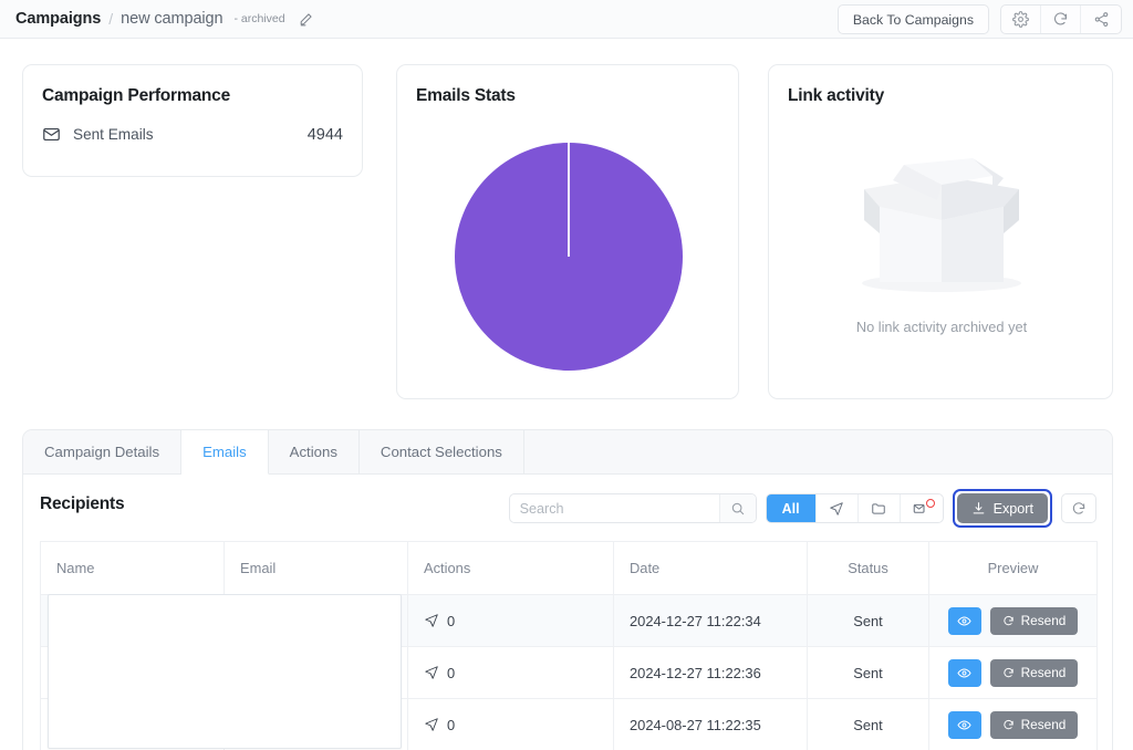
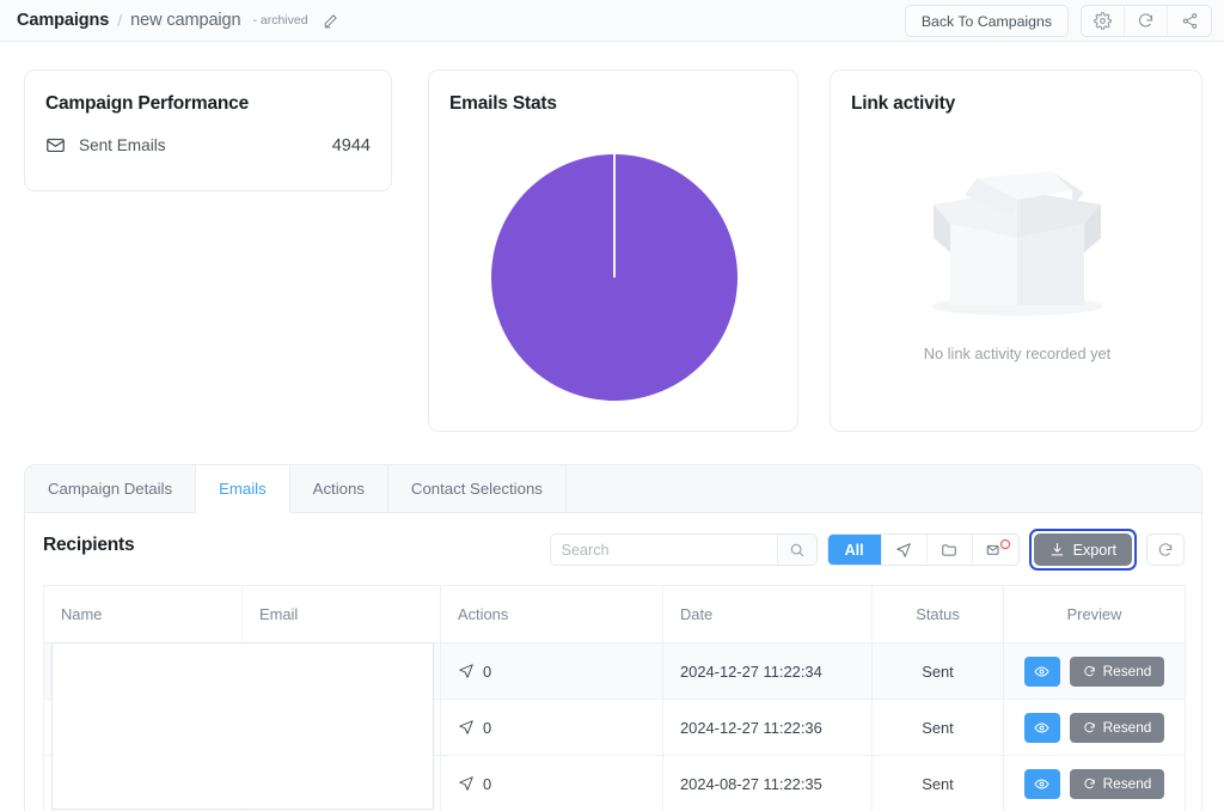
  Campaigns
  /
  new campaign
  - archived
  Back To Campaigns
  Campaign Performance
  Sent Emails
  4944
  Emails Stats
  Link activity
- No link activity archived yet
+ No link activity recorded yet
  Campaign Details
  Emails
  Actions
  Contact Selections
  Recipients
  Search
  All
  Export
  Name	Email	Actions	Date	Status	Preview
  		0	2024-12-27 11:22:34	Sent	Resend
  		0	2024-12-27 11:22:36	Sent	Resend
  		0	2024-08-27 11:22:35	Sent	Resend
